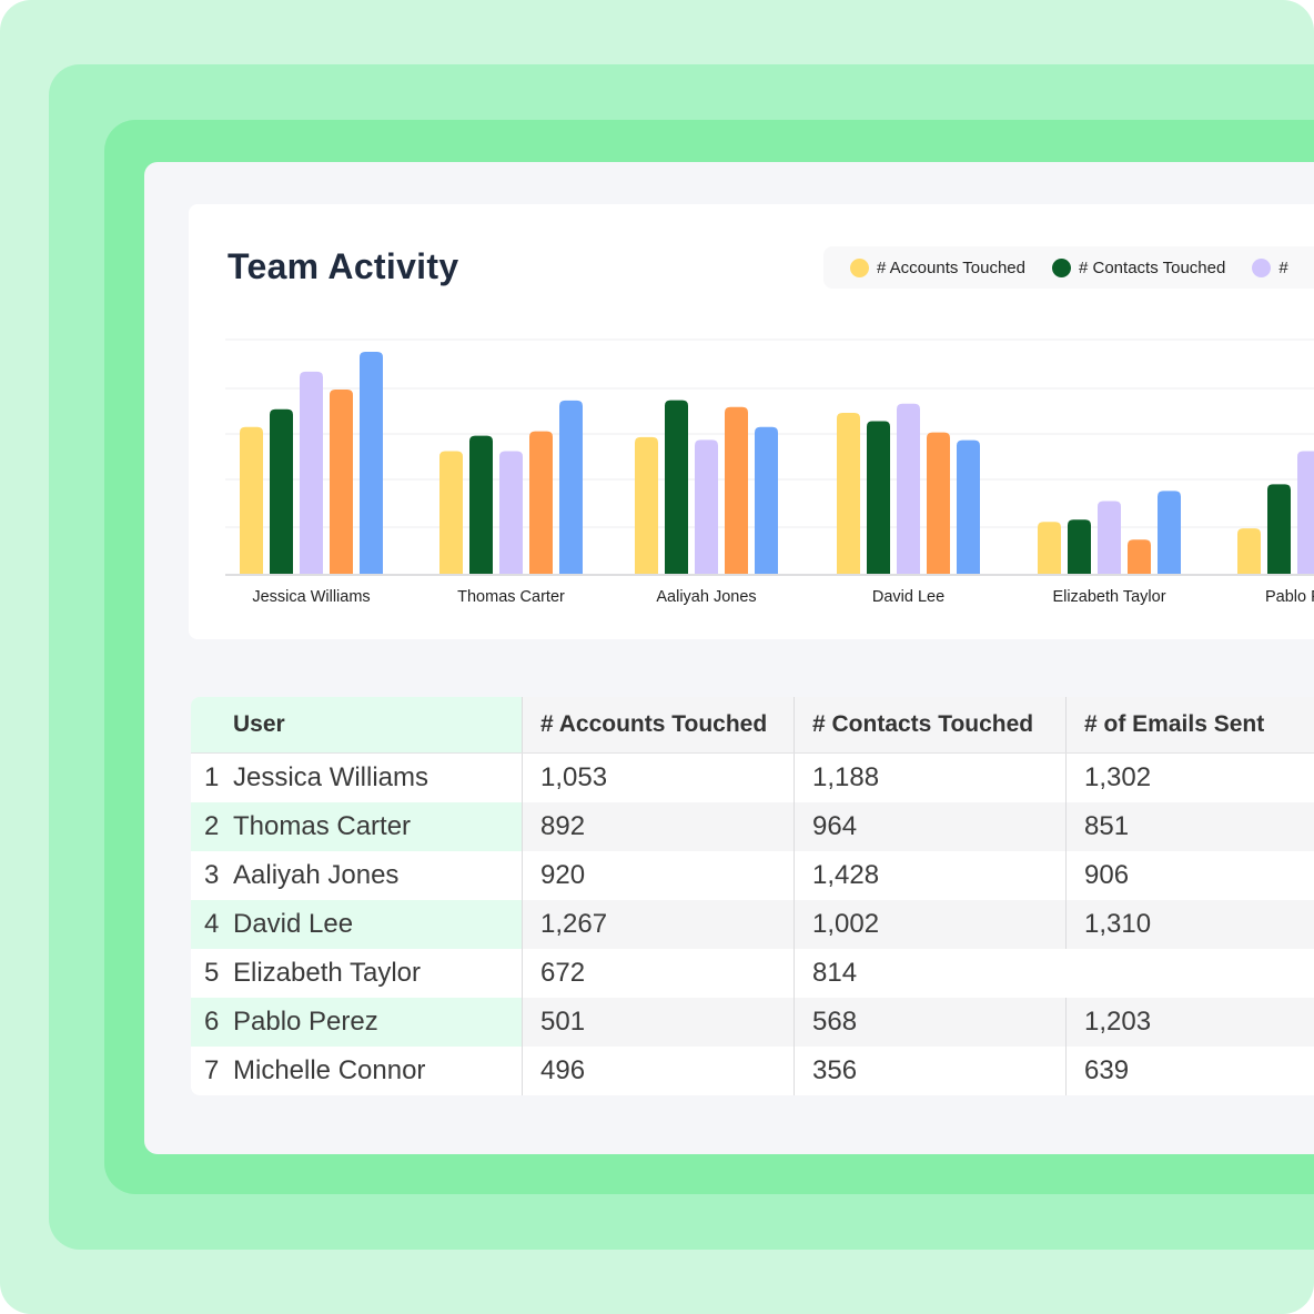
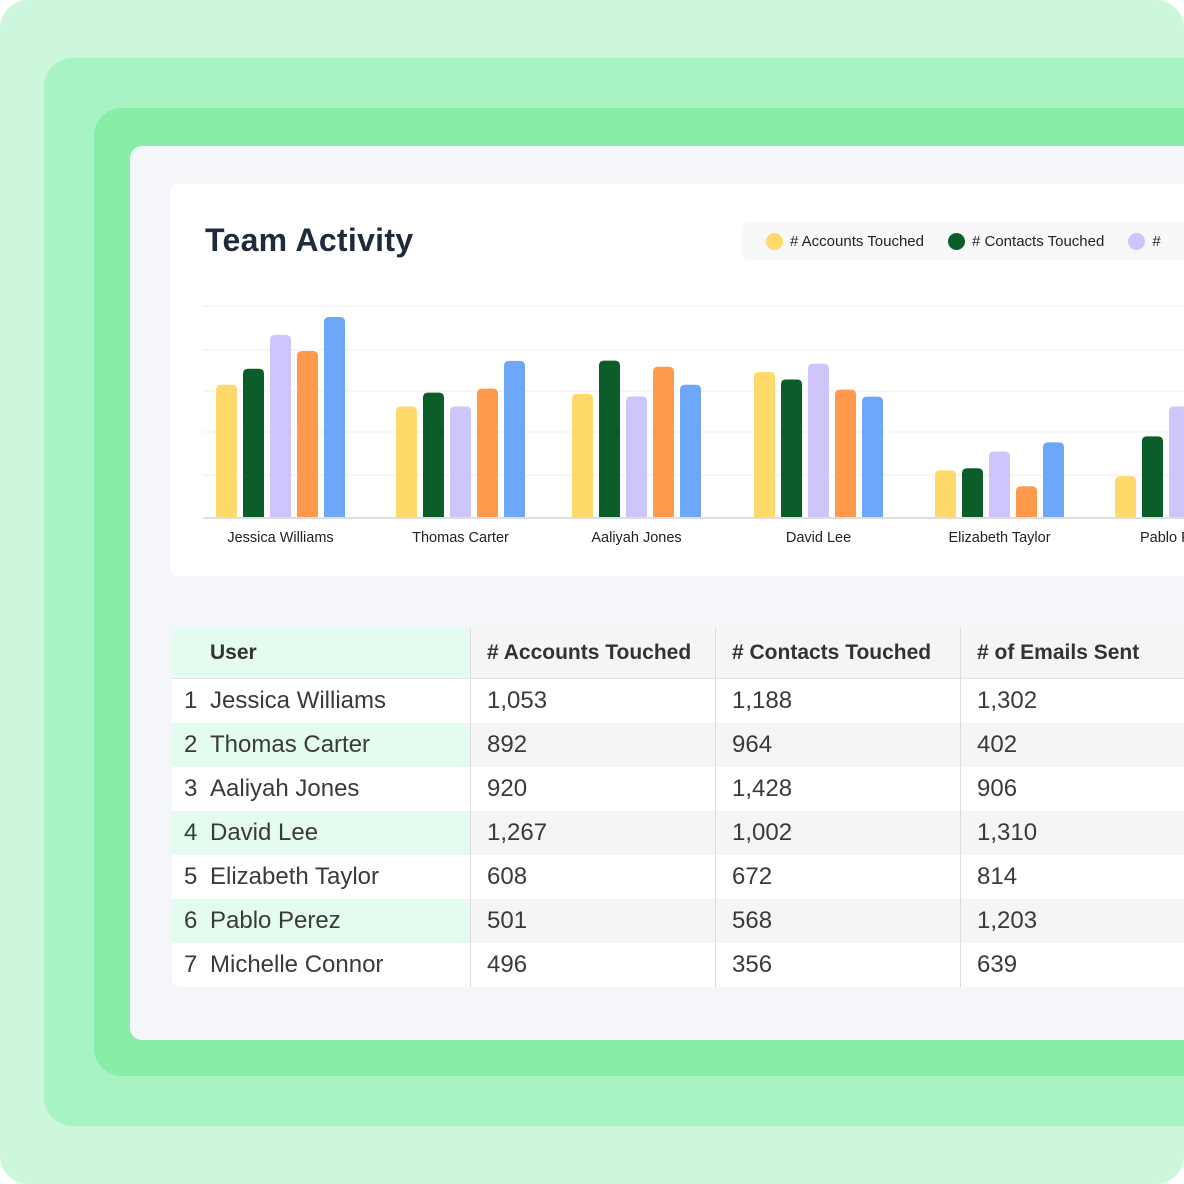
  Team Activity
  # Accounts Touched
  # Contacts Touched
  #
  Jessica Williams
  Thomas Carter
  Aaliyah Jones
  David Lee
  Elizabeth Taylor
  User
  # Accounts Touched
  # Contacts Touched
  # of Emails Sent
  1
  Jessica Williams
  1,053
  1,188
  1,302
  2
  Thomas Carter
  892
  964
- 851
+ 402
  3
  Aaliyah Jones
  920
  1,428
  906
  4
  David Lee
  1,267
  1,002
  1,310
  5
  Elizabeth Taylor
+ 608
  672
  814
  6
  Pablo Perez
  501
  568
  1,203
  7
  Michelle Connor
  496
  356
  639
